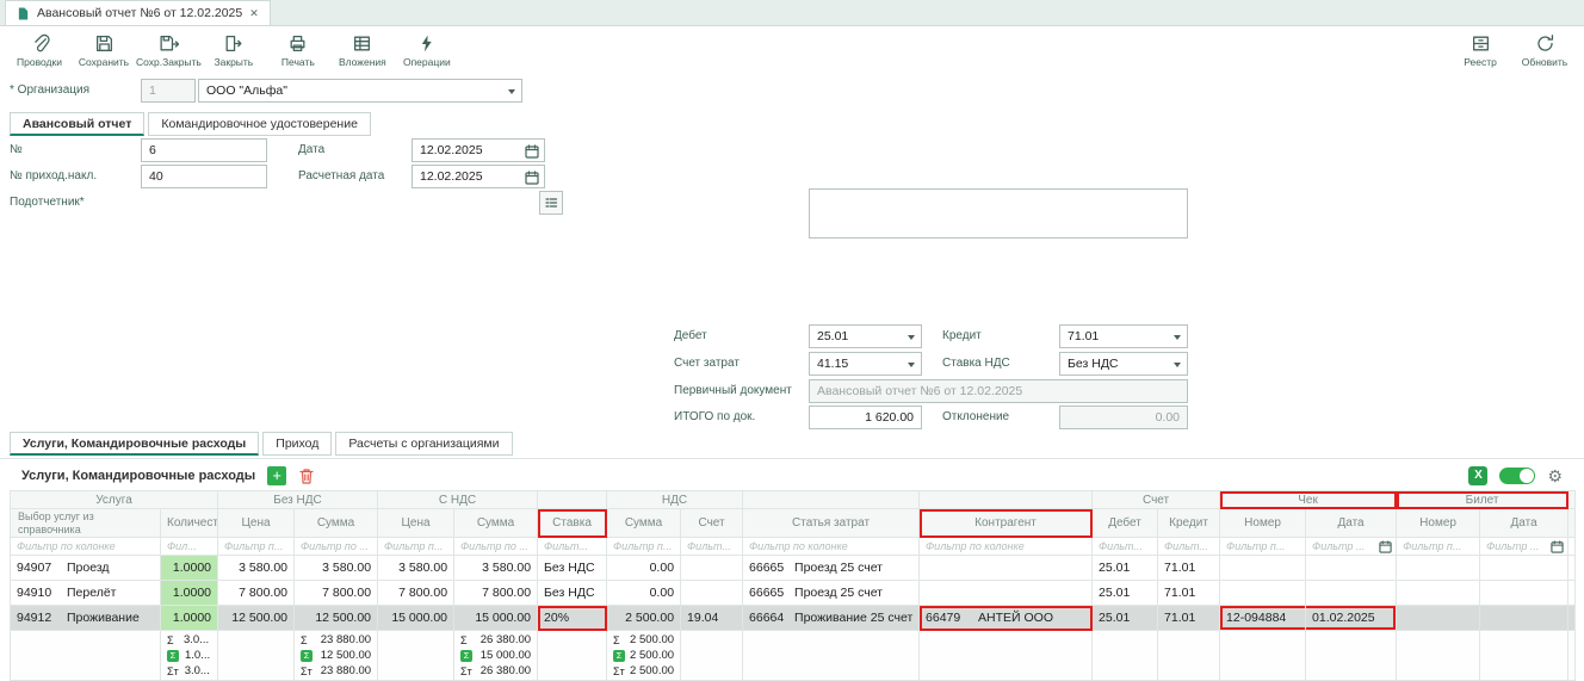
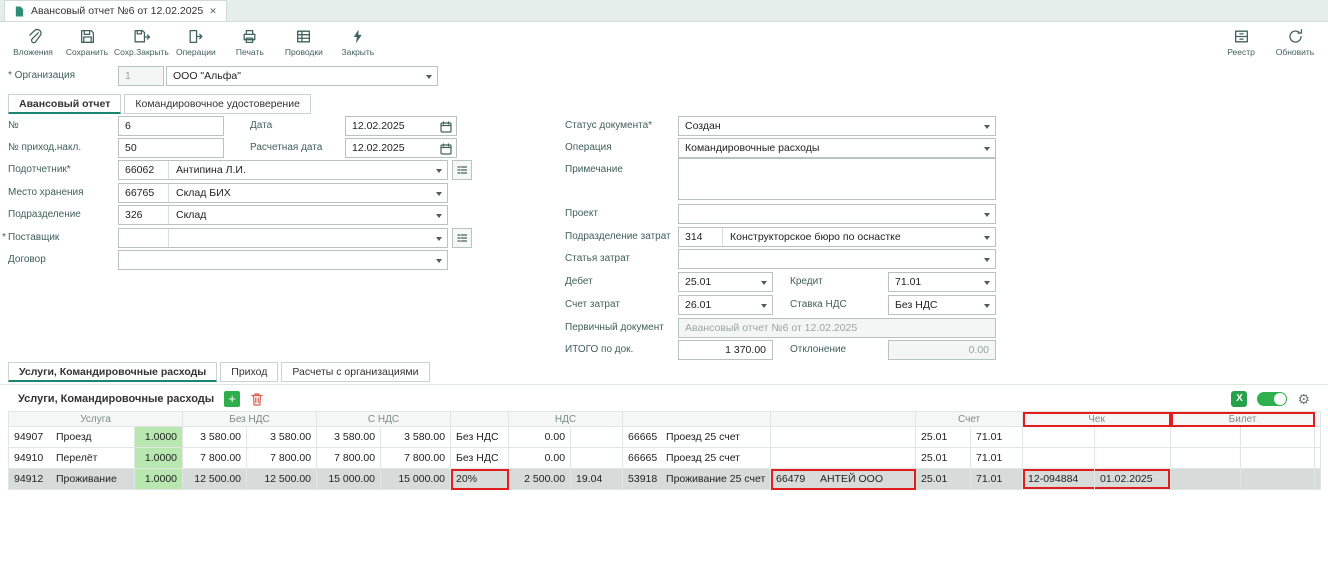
  Авансовый отчет №6 от 12.02.2025
  ✕
- Проводки
+ Вложения
  Сохранить
  Сохр.Закрыть
- Закрыть
+ Операции
  Печать
- Вложения
+ Проводки
- Операции
+ Закрыть
  Реестр
  Обновить
  * Организация
  1
  ООО "Альфа"
  Авансовый отчет
  Командировочное удостоверение
  №
  6
  Дата
  12.02.2025
  № приход.накл.
- 40
+ 50
  Расчетная дата
  12.02.2025
  Подотчетник*
+ 66062 Антипина Л.И.
+ Место хранения
+ 66765 Склад БИХ
+ Подразделение
+ 326 Склад
+ *
+ Поставщик
+ Договор
+ Статус документа*
+ Создан
+ Операция
+ Командировочные расходы
+ Примечание
+ Проект
+ Подразделение затрат
+ 314 Конструкторское бюро по оснастке
+ Статья затрат
  Дебет
  25.01
  Кредит
  71.01
  Счет затрат
- 41.15
+ 26.01
  Ставка НДС
  Без НДС
  Первичный документ
  Авансовый отчет №6 от 12.02.2025
  ИТОГО по док.
- 1 620.00
+ 1 370.00
  Отклонение
  0.00
  Услуги, Командировочные расходы
  Приход
  Расчеты с организациями
  Услуги, Командировочные расходы
  +
  X
  ⚙
  Услуга	Без НДС	С НДС		НДС			Счет	Чек	Билет
- Выбор услуг из справочника	Количест	Цена	Сумма	Цена	Сумма	Ставка	Сумма	Счет	Статья затрат	Контрагент	Дебет	Кредит	Номер	Дата	Номер	Дата
- Фильтр по колонке	Фил...	Фильтр п...	Фильтр по ...	Фильтр п...	Фильтр по ...	Фильт...	Фильтр п...	Фильт...	Фильтр по колонке	Фильтр по колонке	Фильт...	Фильт...	Фильтр п...	Фильтр ...	Фильтр п...	Фильтр ...
  94907 Проезд	1.0000	3 580.00	3 580.00	3 580.00	3 580.00	Без НДС	0.00		66665 Проезд 25 счет		25.01	71.01
  94910 Перелёт	1.0000	7 800.00	7 800.00	7 800.00	7 800.00	Без НДС	0.00		66665 Проезд 25 счет		25.01	71.01
- 94912 Проживание	1.0000	12 500.00	12 500.00	15 000.00	15 000.00	20%	2 500.00	19.04	66664 Проживание 25 счет	66479 АНТЕЙ ООО	25.01	71.01	12-094884	01.02.2025
+ 94912 Проживание	1.0000	12 500.00	12 500.00	15 000.00	15 000.00	20%	2 500.00	19.04	53918 Проживание 25 счет	66479 АНТЕЙ ООО	25.01	71.01	12-094884	01.02.2025
- 	Σ 3.0... Σ 1.0... Σт 3.0...		Σ 23 880.00 Σ 12 500.00 Σт 23 880.00		Σ 26 380.00 Σ 15 000.00 Σт 26 380.00		Σ 2 500.00 Σ 2 500.00 Σт 2 500.00
